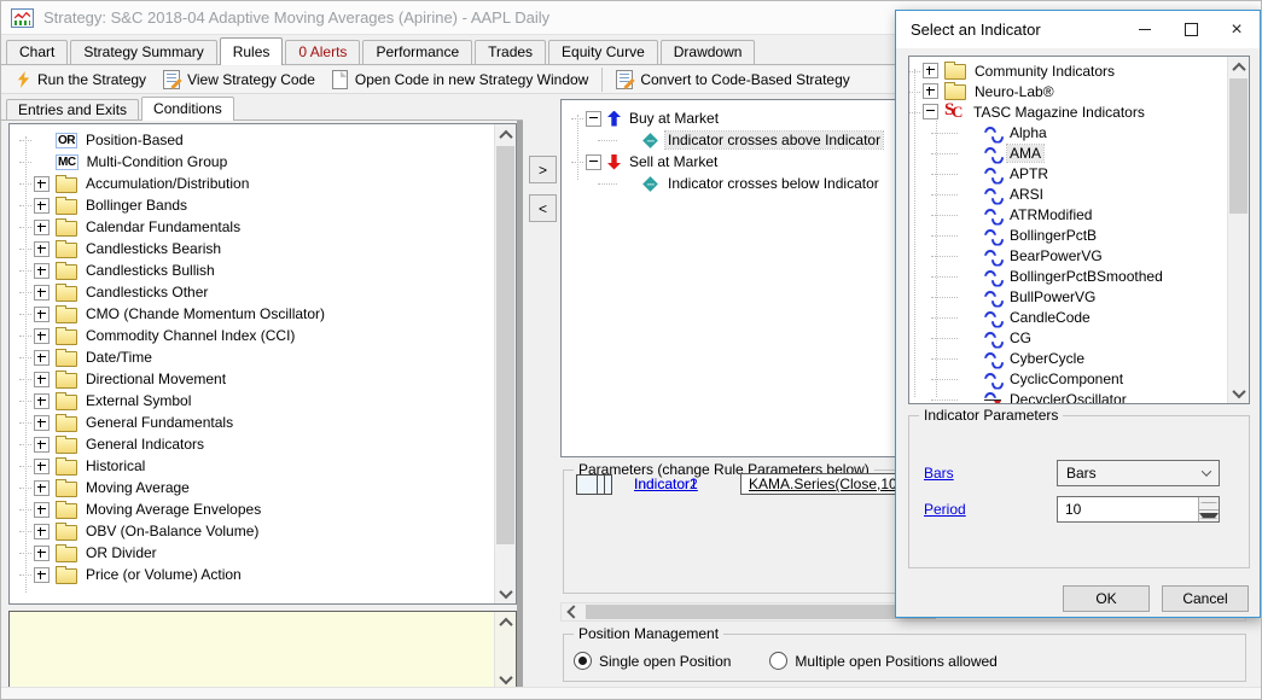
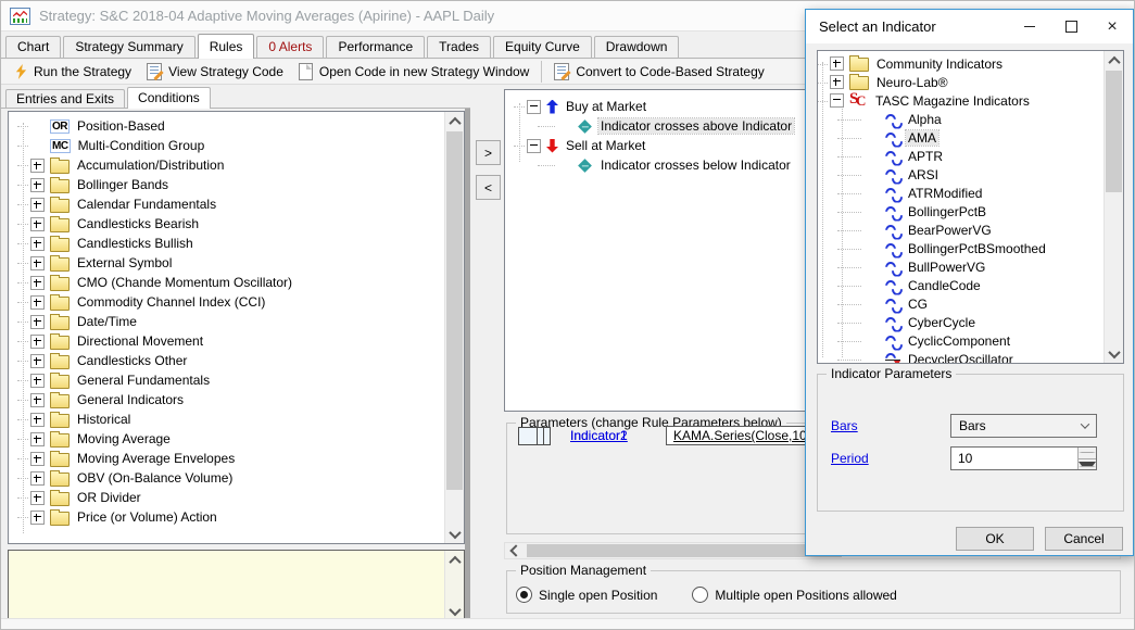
  Strategy: S&C 2018-04 Adaptive Moving Averages (Apirine) - AAPL Daily
  Chart
  Strategy Summary
  Rules
  0 Alerts
  Performance
  Trades
  Equity Curve
  Drawdown
  Run the Strategy
  View Strategy Code
  Open Code in new Strategy Window
  Convert to Code-Based Strategy
  Entries and Exits
  Conditions
  Position-Based
  Multi-Condition Group
  Accumulation/Distribution
  Bollinger Bands
  Calendar Fundamentals
  Candlesticks Bearish
  Candlesticks Bullish
- Candlesticks Other
+ External Symbol
  CMO (Chande Momentum Oscillator)
  Commodity Channel Index (CCI)
  Date/Time
  Directional Movement
- External Symbol
+ Candlesticks Other
  General Fundamentals
  General Indicators
  Historical
  Moving Average
  Moving Average Envelopes
  OBV (On-Balance Volume)
  OR Divider
  Price (or Volume) Action
  >
  <
  Buy at Market
  Indicator crosses above Indicator
  Sell at Market
  Indicator crosses below Indicator
  Parameters (change Rule Parameters below)
  Indicator1
  Indicator2
  KAMA.Series(Close,10
  Position Management
  Single open Position
  Multiple open Positions allowed
  Select an Indicator
  ×
  Community Indicators
  Neuro-Lab®
  TASC Magazine Indicators
  Alpha
  AMA
  APTR
  ARSI
  ATRModified
  BollingerPctB
  BearPowerVG
  BollingerPctBSmoothed
  BullPowerVG
  CandleCode
  CG
  CyberCycle
  CyclicComponent
  DecyclerOscillator
  Indicator Parameters
  Bars
  Bars
  Period
  10
  OK
  Cancel
